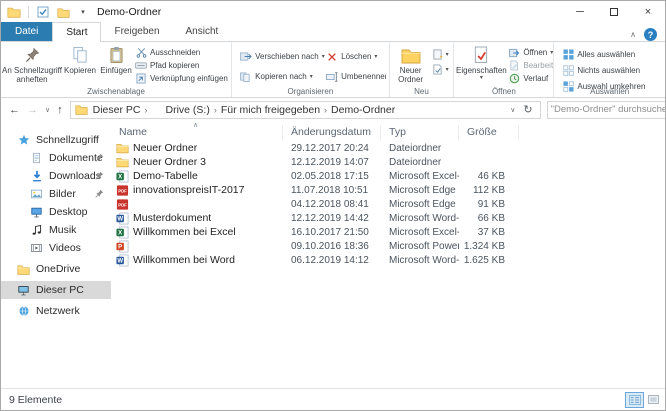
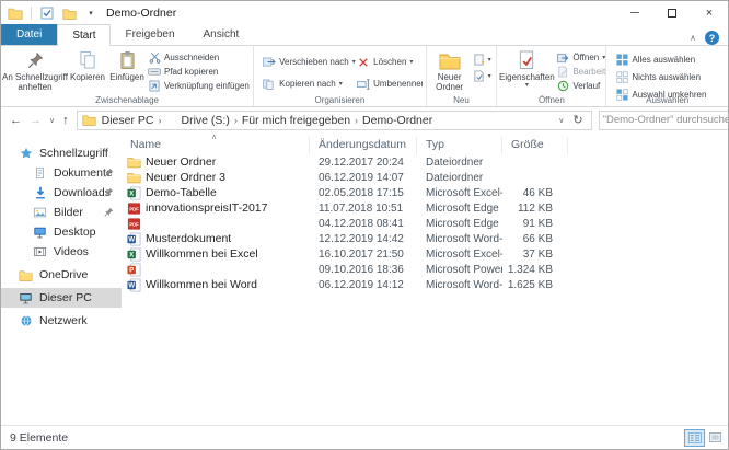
  Demo-Ordner
  ─
  ×
  Datei
  Start
  Freigeben
  Ansicht
  ∧
  ?
  An Schnellzugriff anheften
  Kopieren
  Einfügen
  Ausschneiden
  Pfad kopieren
  Verknüpfung einfügen
  Zwischenablage
  Verschieben nach
  Kopieren nach
  Löschen
  Umbenenne
  Organisieren
  Neuer Ordner
  Neu
  Eigenschaften
  Öffnen
  Bearbeit
  Verlauf
  Öffnen
  Alles auswählen
  Nichts auswählen
  Auswahl umkehren
  Auswählen
  ←
  →
  ↑
  Dieser PC
  ›
  Drive (S:)
  ›
  Für mich freigegeben
  ›
  Demo-Ordner
  ↻
  "Demo-Ordner" durchsuche
  Schnellzugriff
  Dokument
  Download
  Bilder
  Desktop
- Musik
  Videos
  OneDrive
  Dieser PC
  Netzwerk
  Name
  Änderungsdatum
  Typ
  Größe
  Neuer Ordner
  29.12.2017 20:24
  Dateiordner
  Neuer Ordner 3
- 12.12.2019 14:07
+ 06.12.2019 14:07
  Dateiordner
  Demo-Tabelle
  02.05.2018 17:15
  Microsoft Excel-
  46 KB
  innovationspreisIT-2017
  11.07.2018 10:51
  Microsoft Edge
  112 KB
  04.12.2018 08:41
  Microsoft Edge
  91 KB
  Musterdokument
  12.12.2019 14:42
  Microsoft Word-
  66 KB
  Willkommen bei Excel
  16.10.2017 21:50
  Microsoft Excel-
  37 KB
  09.10.2016 18:36
  Microsoft Powe
  1.324 KB
  Willkommen bei Word
  06.12.2019 14:12
  Microsoft Word-
  1.625 KB
  9 Elemente
